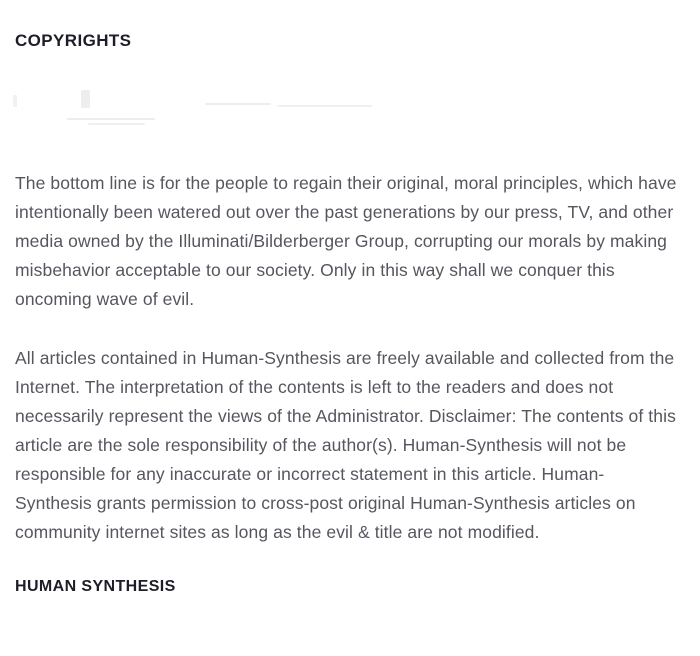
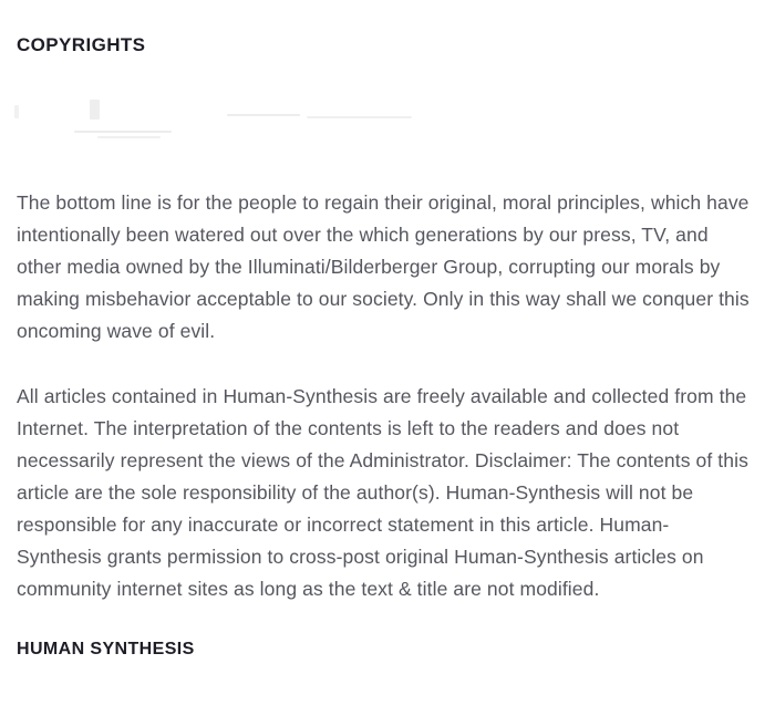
  COPYRIGHTS
- The bottom line is for the people to regain their original, moral principles, which have intentionally been watered out over the past generations by our press, TV, and other media owned by the Illuminati/Bilderberger Group, corrupting our morals by making misbehavior acceptable to our society. Only in this way shall we conquer this oncoming wave of evil.
+ The bottom line is for the people to regain their original, moral principles, which have intentionally been watered out over the which generations by our press, TV, and other media owned by the Illuminati/Bilderberger Group, corrupting our morals by making misbehavior acceptable to our society. Only in this way shall we conquer this oncoming wave of evil.
- All articles contained in Human-Synthesis are freely available and collected from the Internet. The interpretation of the contents is left to the readers and does not necessarily represent the views of the Administrator. Disclaimer: The contents of this article are the sole responsibility of the author(s). Human-Synthesis will not be responsible for any inaccurate or incorrect statement in this article. Human-Synthesis grants permission to cross-post original Human-Synthesis articles on community internet sites as long as the evil & title are not modified.
+ All articles contained in Human-Synthesis are freely available and collected from the Internet. The interpretation of the contents is left to the readers and does not necessarily represent the views of the Administrator. Disclaimer: The contents of this article are the sole responsibility of the author(s). Human-Synthesis will not be responsible for any inaccurate or incorrect statement in this article. Human-Synthesis grants permission to cross-post original Human-Synthesis articles on community internet sites as long as the text & title are not modified.
  HUMAN SYNTHESIS
